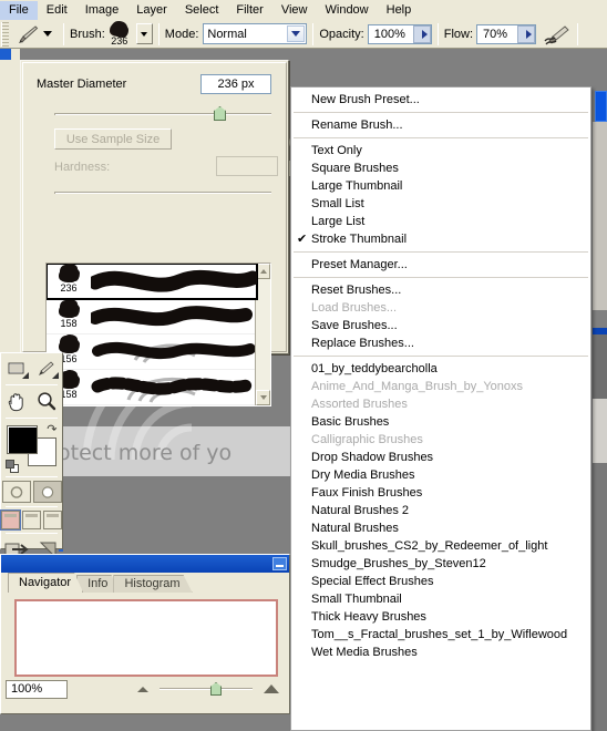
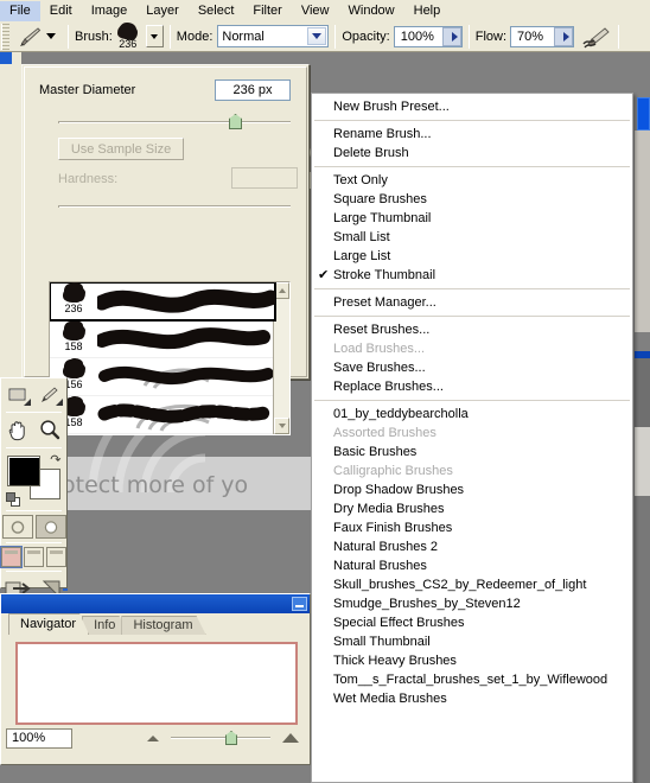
  otect more of yo
  File
  Edit
  Image
  Layer
  Select
  Filter
  View
  Window
  Help
  Brush:
  236
  Mode:
  Normal
  Opacity:
  100%
  Flow:
  70%
  Master Diameter
  236 px
  Use Sample Size
  Hardness:
  236
  158
  New Brush Preset...
  Rename Brush...
+ Delete Brush
  Text Only
  Square Brushes
  Large Thumbnail
  Small List
  Large List
  ✔
  Stroke Thumbnail
  Preset Manager...
  Reset Brushes...
  Load Brushes...
  Save Brushes...
  Replace Brushes...
  01_by_teddybearcholla
- Anime_And_Manga_Brush_by_Yonoxs
  Assorted Brushes
  Basic Brushes
  Calligraphic Brushes
  Drop Shadow Brushes
  Dry Media Brushes
  Faux Finish Brushes
  Natural Brushes 2
  Natural Brushes
  Skull_brushes_CS2_by_Redeemer_of_light
  Smudge_Brushes_by_Steven12
  Special Effect Brushes
  Small Thumbnail
  Thick Heavy Brushes
  Tom__s_Fractal_brushes_set_1_by_Wiflewood
  Wet Media Brushes
  ↷
  Navigator
  Info
  Histogram
  100%
